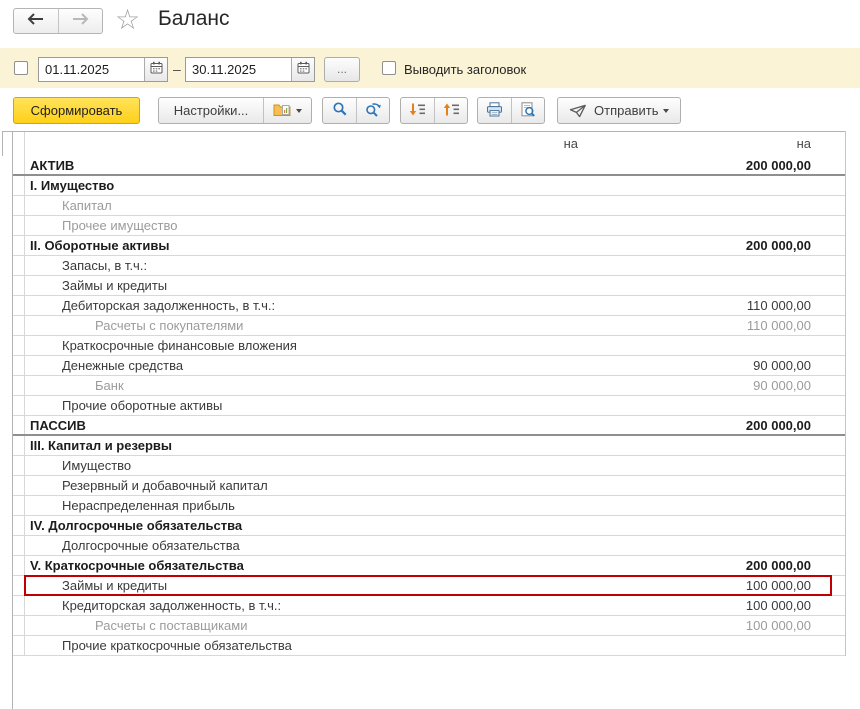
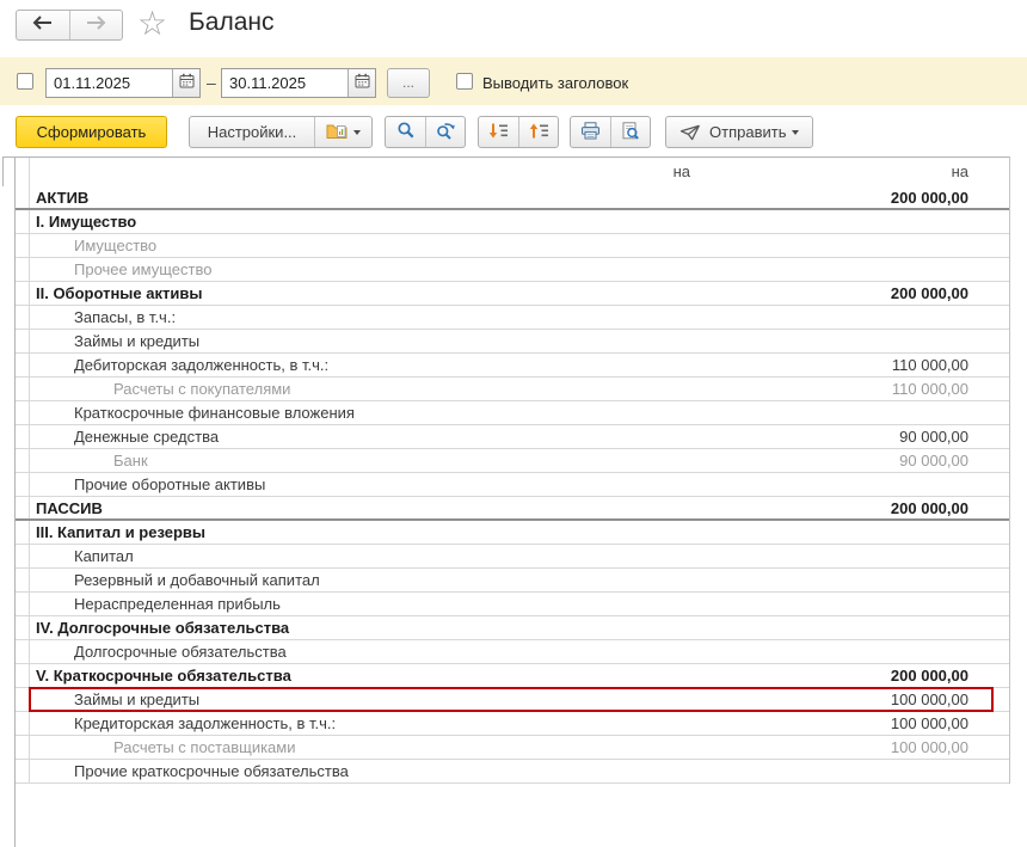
  ☆
  Баланс
  01.11.2025
  –
  30.11.2025
  ...
  Выводить заголовок
  Сформировать
  Настройки...
  Отправить
  на
  на
  АКТИВ
  200 000,00
  I. Имущество
- Капитал
+ Имущество
  Прочее имущество
  II. Оборотные активы
  200 000,00
  Запасы, в т.ч.:
  Займы и кредиты
  Дебиторская задолженность, в т.ч.:
  110 000,00
  Расчеты с покупателями
  110 000,00
  Краткосрочные финансовые вложения
  Денежные средства
  90 000,00
  Банк
  90 000,00
  Прочие оборотные активы
  ПАССИВ
  200 000,00
  III. Капитал и резервы
- Имущество
+ Капитал
  Резервный и добавочный капитал
  Нераспределенная прибыль
  IV. Долгосрочные обязательства
  Долгосрочные обязательства
  V. Краткосрочные обязательства
  200 000,00
  Займы и кредиты
  100 000,00
  Кредиторская задолженность, в т.ч.:
  100 000,00
  Расчеты с поставщиками
  100 000,00
  Прочие краткосрочные обязательства
